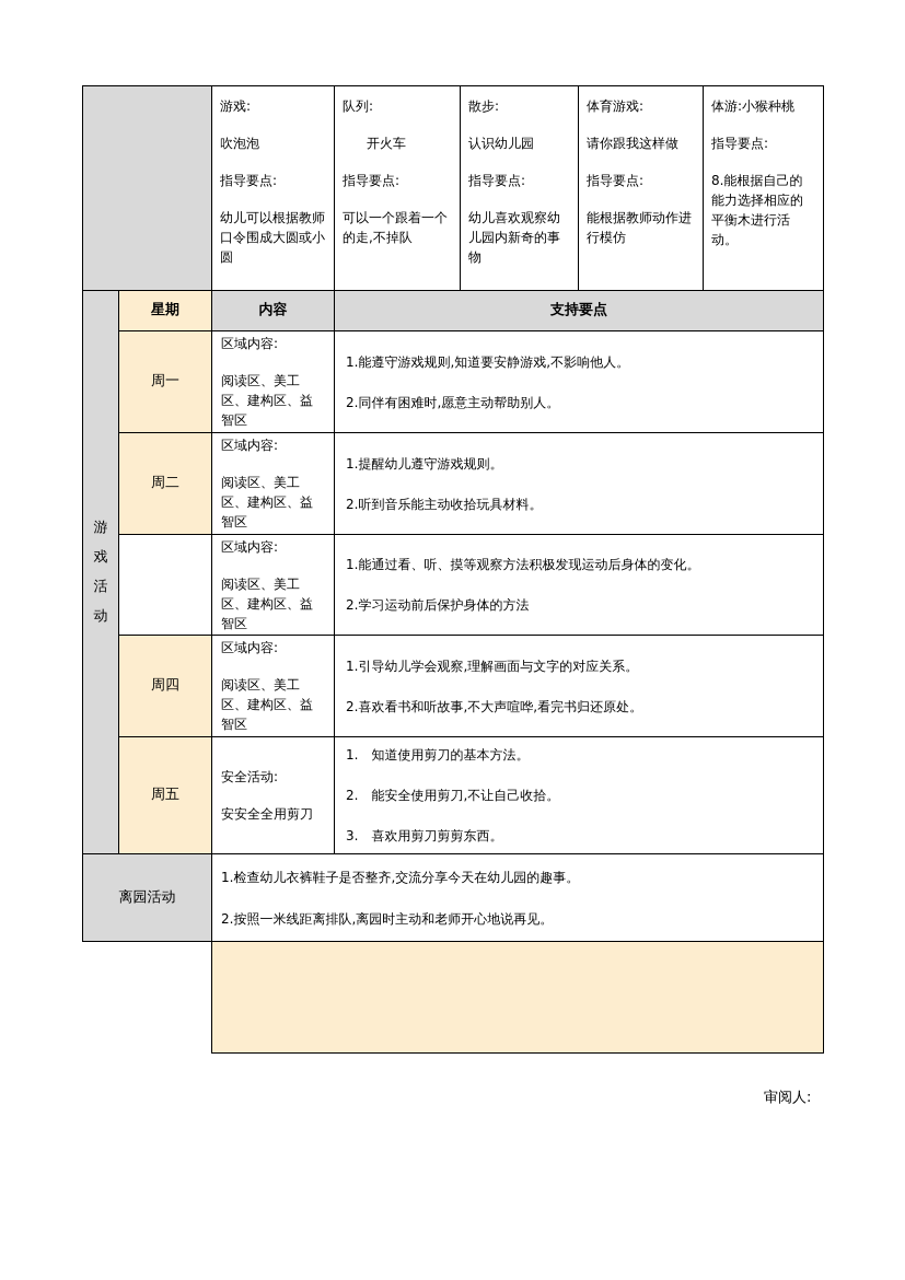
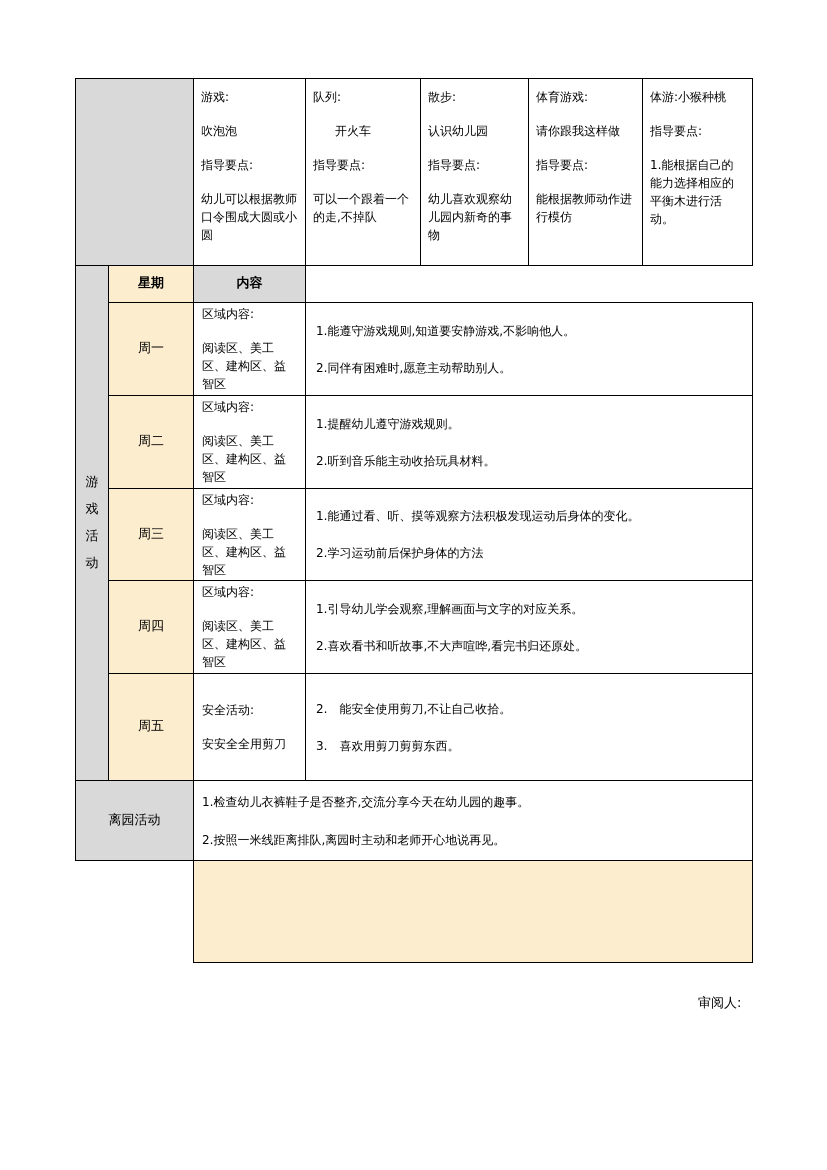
  游戏:
  吹泡泡
  指导要点:
  幼儿可以根据教师口令围成大圆或小圆
  队列:
  开火车
  指导要点:
  可以一个跟着一个的走,不掉队
  散步:
  认识幼儿园
  指导要点:
  幼儿喜欢观察幼儿园内新奇的事物
  体育游戏:
  请你跟我这样做
  指导要点:
  能根据教师动作进行模仿
  体游:小猴种桃
  指导要点:
- 8.能根据自己的能力选择相应的平衡木进行活动。
+ 1.能根据自己的能力选择相应的平衡木进行活动。
  游戏活动
  星期
  内容
- 支持要点
  周一
  区域内容:
  阅读区、美工区、建构区、益智区
  1.能遵守游戏规则,知道要安静游戏,不影响他人。
  2.同伴有困难时,愿意主动帮助别人。
  周二
  区域内容:
  阅读区、美工区、建构区、益智区
  1.提醒幼儿遵守游戏规则。
  2.听到音乐能主动收拾玩具材料。
+ 周三
  区域内容:
  阅读区、美工区、建构区、益智区
  1.能通过看、听、摸等观察方法积极发现运动后身体的变化。
  2.学习运动前后保护身体的方法
  周四
  区域内容:
  阅读区、美工区、建构区、益智区
  1.引导幼儿学会观察,理解画面与文字的对应关系。
  2.喜欢看书和听故事,不大声喧哗,看完书归还原处。
  周五
  安全活动:
  安安全全用剪刀
- 1. 知道使用剪刀的基本方法。
  2. 能安全使用剪刀,不让自己收拾。
  3. 喜欢用剪刀剪剪东西。
  离园活动
  1.检查幼儿衣裤鞋子是否整齐,交流分享今天在幼儿园的趣事。
  2.按照一米线距离排队,离园时主动和老师开心地说再见。
  审阅人:
